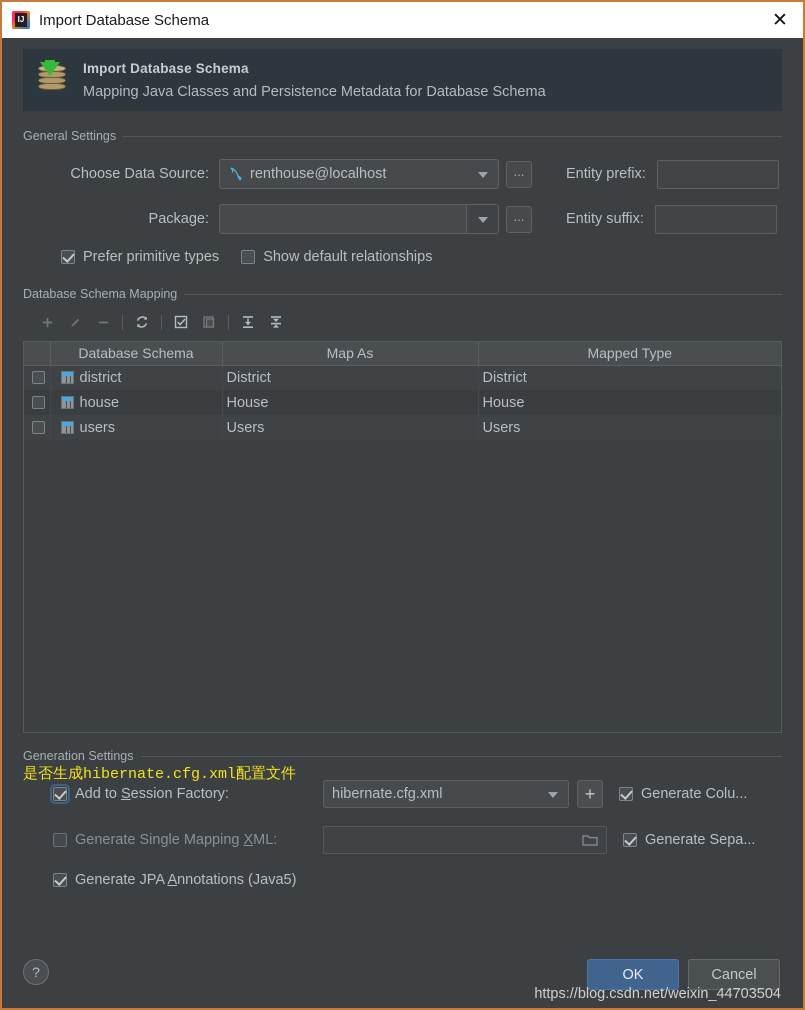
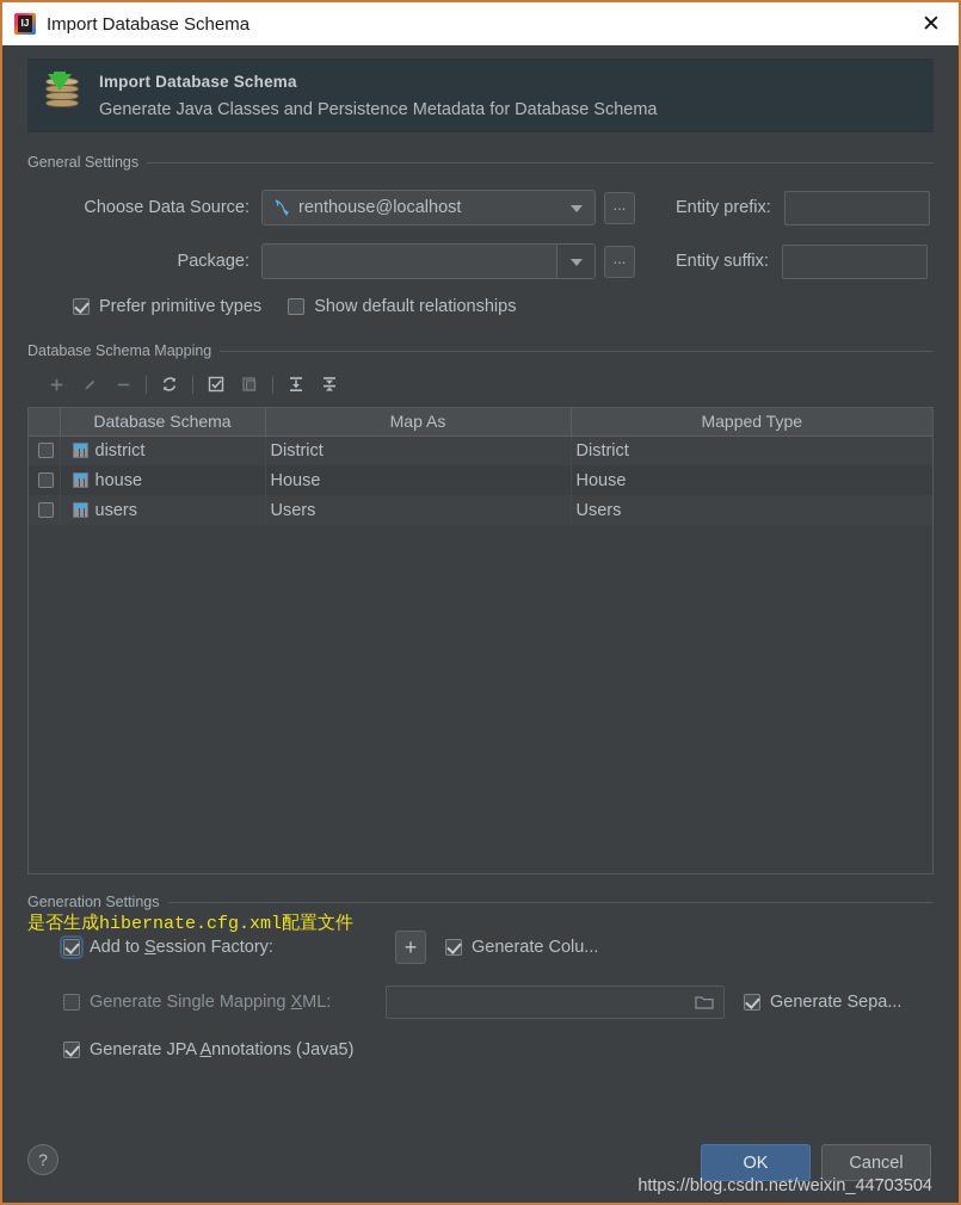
  Import Database Schema
  ✕
  Import Database Schema
- Mapping Java Classes and Persistence Metadata for Database Schema
+ Generate Java Classes and Persistence Metadata for Database Schema
  General Settings
  Choose Data Source:
  renthouse@localhost
  ...
  Entity prefix:
  Package:
  ...
  Entity suffix:
  Prefer primitive types
  Show default relationships
  Database Schema Mapping
  	Database Schema	Map As	Mapped Type
  	district	District	District
  	house	House	House
  	users	Users	Users
  Generation Settings
  是否生成hibernate.cfg.xml配置文件
  Add to Session Factory:
- hibernate.cfg.xml
  +
  Generate Colu...
  Generate Single Mapping XML:
  Generate Sepa...
  Generate JPA Annotations (Java5)
  ?
  OK
  Cancel
  https://blog.csdn.net/weixin_44703504
